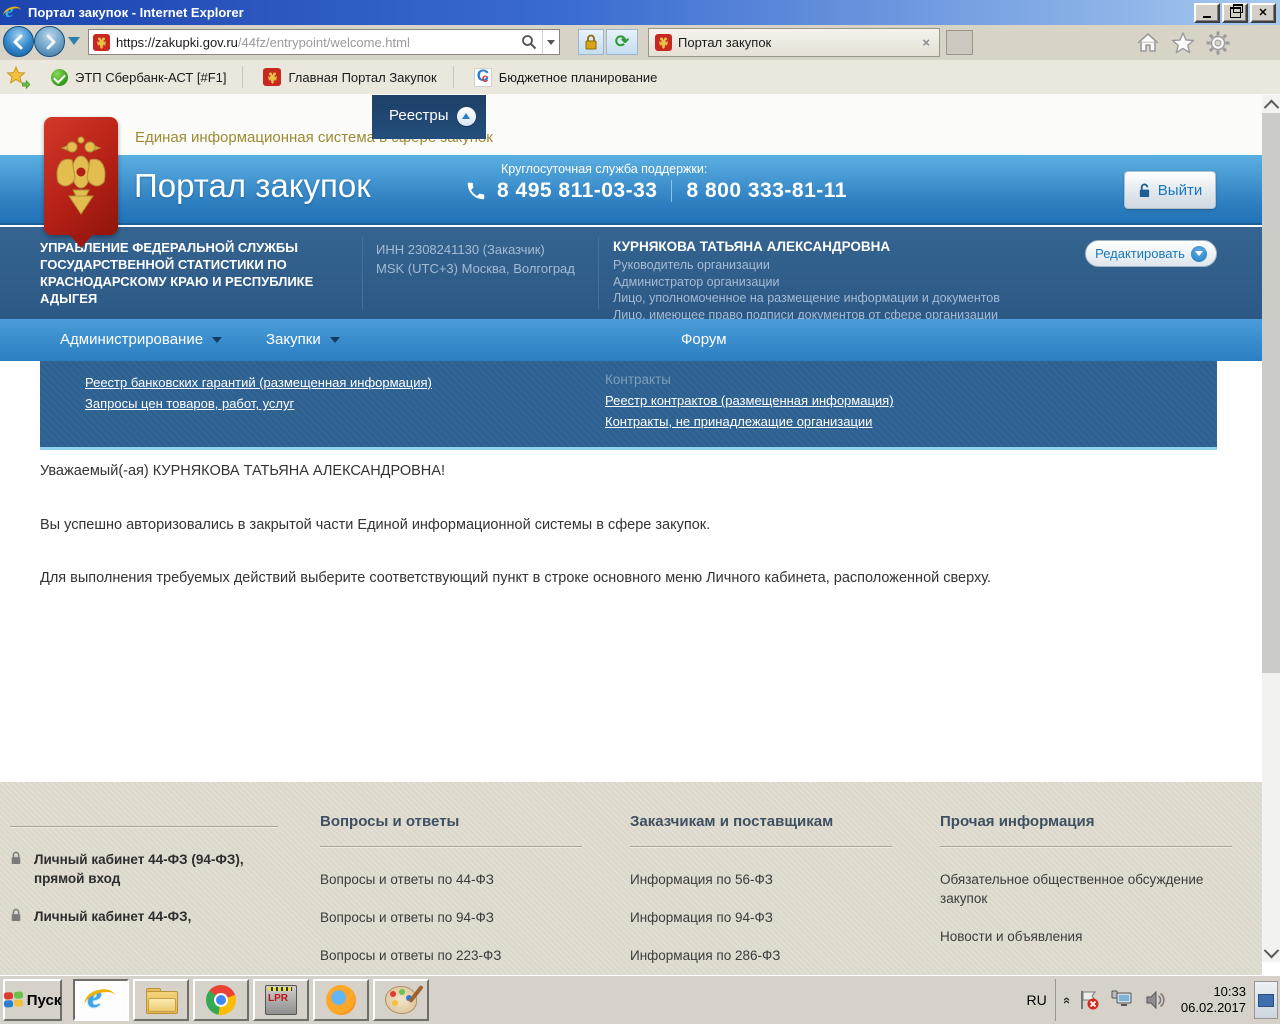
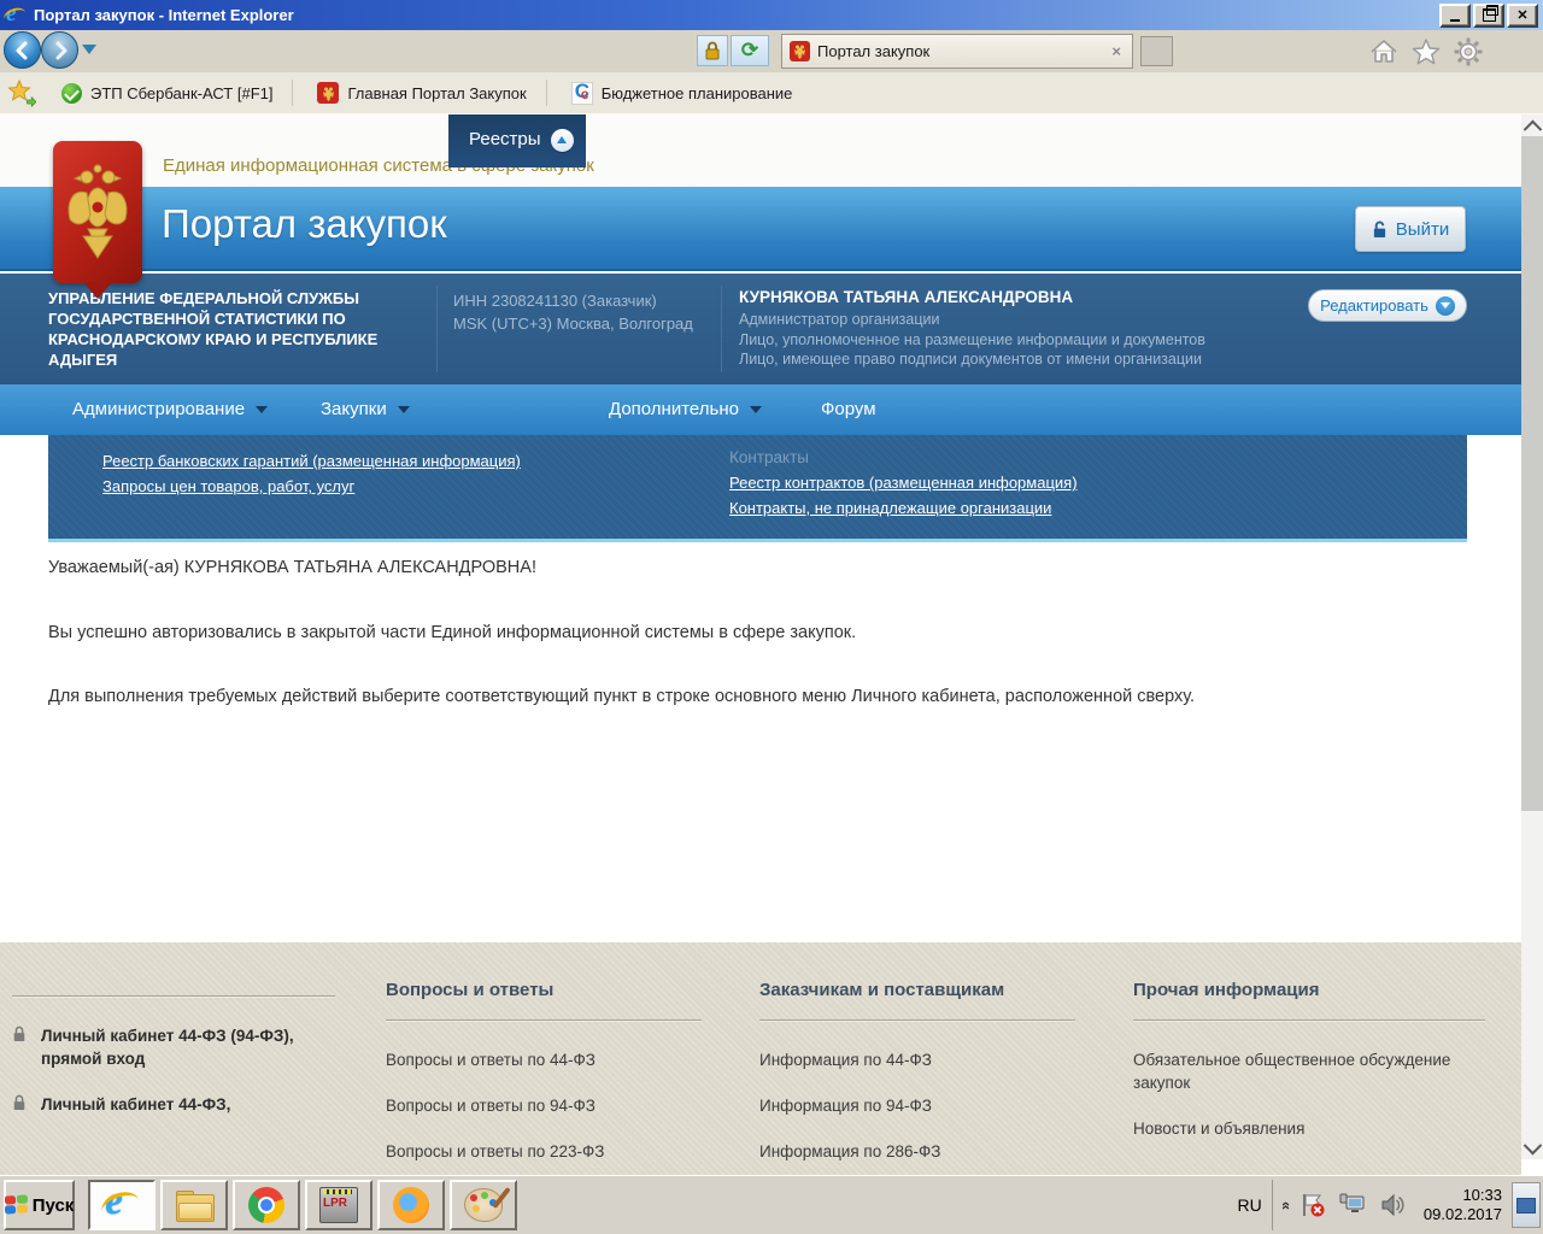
  e
  Портал закупок - Internet Explorer
  ✕
- https://zakupki.gov.ru/44fz/entrypoint/welcome.html
  ⟳
  Портал закупок
  ×
  ЭТП Сбербанк-АСТ [#F1]
  Главная Портал Закупок
  C
  c
  Бюджетное планирование
  Единая информационная системак
  Портал закупок
- Круглосуточная служба поддержки:
- 8 495 811-03-33
- 8 800 333-81-11
  Выйти
  УПРЕНИЕ ФЕДЕРАЛЬНОЙ СЛУЖБЫ ГОСУДАРСТВЕННОЙ СТАТИСТИКИ ПО КРАСНОДАРСКОМУ КРАЮ И РЕСПУБЛИКЕ АДЫГЕЯ
  ИНН 2308241130 (Заказчик)
  MSK (UTC+3) Москва, Волгоград
  КУРНЯКОВА ТАТЬЯНА АЛЕКСАНДРОВНА
- Руководитель организации
  Администратор организации
  Лицо, уполномоченное на размещение информации и документов
- Лицо, имеющее право подписи документов от сфере организации
+ Лицо, имеющее право подписи документов от имени организации
  Редактировать
  Администрирование
  Закупки
+ Дополнительно
  Форум
  Реестры
  Реестр банковских гарантий (размещенная информация)
  Запросы цен товаров, работ, услуг
  Контракты
  Реестр контрактов (размещенная информация)
  Контракты, не принадлежащие организации
  Уважаемый(-ая) КУРНЯКОВА ТАТЬЯНА АЛЕКСАНДРОВНА!
  Вы успешно авторизовались в закрытой части Единой информационной системы в сфере закупок.
  Для выполнения требуемых действий выберите соответствующий пункт в строке основного меню Личного кабинета, расположенной сверху.
  Личный кабинет 44-ФЗ (94-ФЗ), прямой вход
  Личный кабинет 44-ФЗ,
  Вопросы и ответы
  Вопросы и ответы по 44-ФЗ
  Вопросы и ответы по 94-ФЗ
  Вопросы и ответы по 223-ФЗ
  Заказчикам и поставщикам
- Информация по 56-ФЗ
+ Информация по 44-ФЗ
  Информация по 94-ФЗ
  Информация по 286-ФЗ
  Прочая информация
  Обязательное общественное обсуждение закупок
  Новости и объявления
  Пуск
  e
  LPR
  RU
  10:33
- 06.02.2017
+ 09.02.2017
